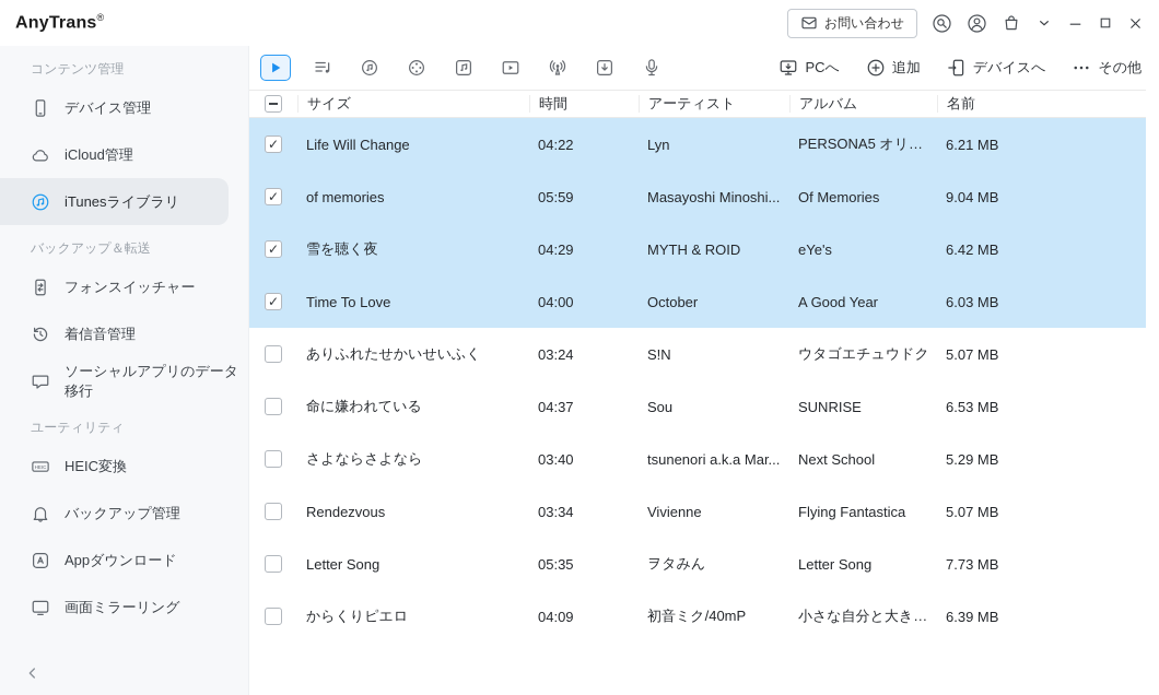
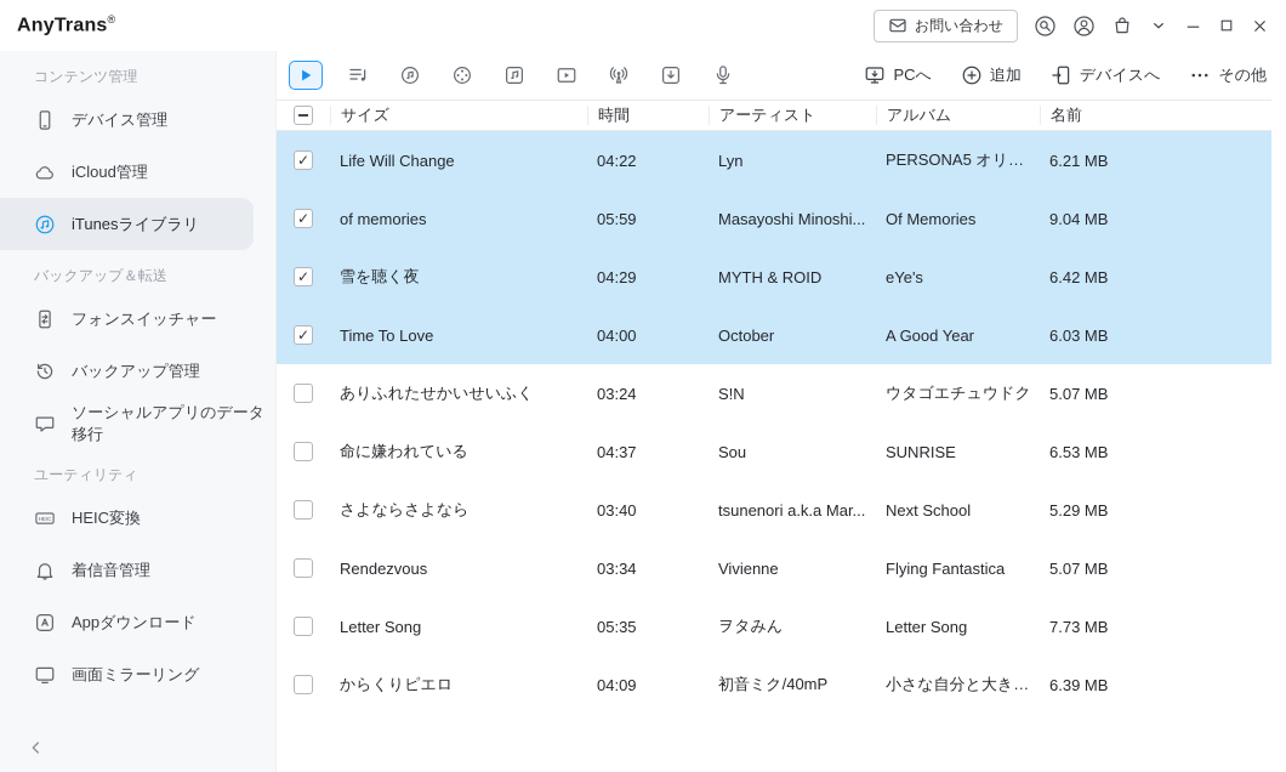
  AnyTrans®
  お問い合わせ
  コンテンツ管理
  デバイス管理
  iCloud管理
  iTunesライブラリ
  バックアップ＆転送
  フォンスイッチャー
- 着信音管理
+ バックアップ管理
  ソーシャルアプリのデータ移行
  ユーティリティ
  HEIC変換
- バックアップ管理
+ 着信音管理
  Appダウンロード
  画面ミラーリング
  PCへ
  追加
  デバイスへ
  その他
  サイズ
  時間
  アーティスト
  アルバム
  名前
  Life Will Change
  04:22
  Lyn
  PERSONA5 オリジナ
  6.21 MB
  of memories
  05:59
  Masayoshi Minoshi...
  Of Memories
  9.04 MB
  雪を聴く夜
  04:29
  MYTH & ROID
  eYe's
  6.42 MB
  Time To Love
  04:00
  October
  A Good Year
  6.03 MB
  ありふれたせかいせいふく
  03:24
  S!N
  ウタゴエチュウドク
  5.07 MB
  命に嫌われている
  04:37
  Sou
  SUNRISE
  6.53 MB
  さよならさよなら
  03:40
  tsunenori a.k.a Mar...
  Next School
  5.29 MB
  Rendezvous
  03:34
  Vivienne
  Flying Fantastica
  5.07 MB
  Letter Song
  05:35
  ヲタみん
  Letter Song
  7.73 MB
  からくりピエロ
  04:09
  初音ミク/40mP
  小さな自分と大きな世
  6.39 MB
